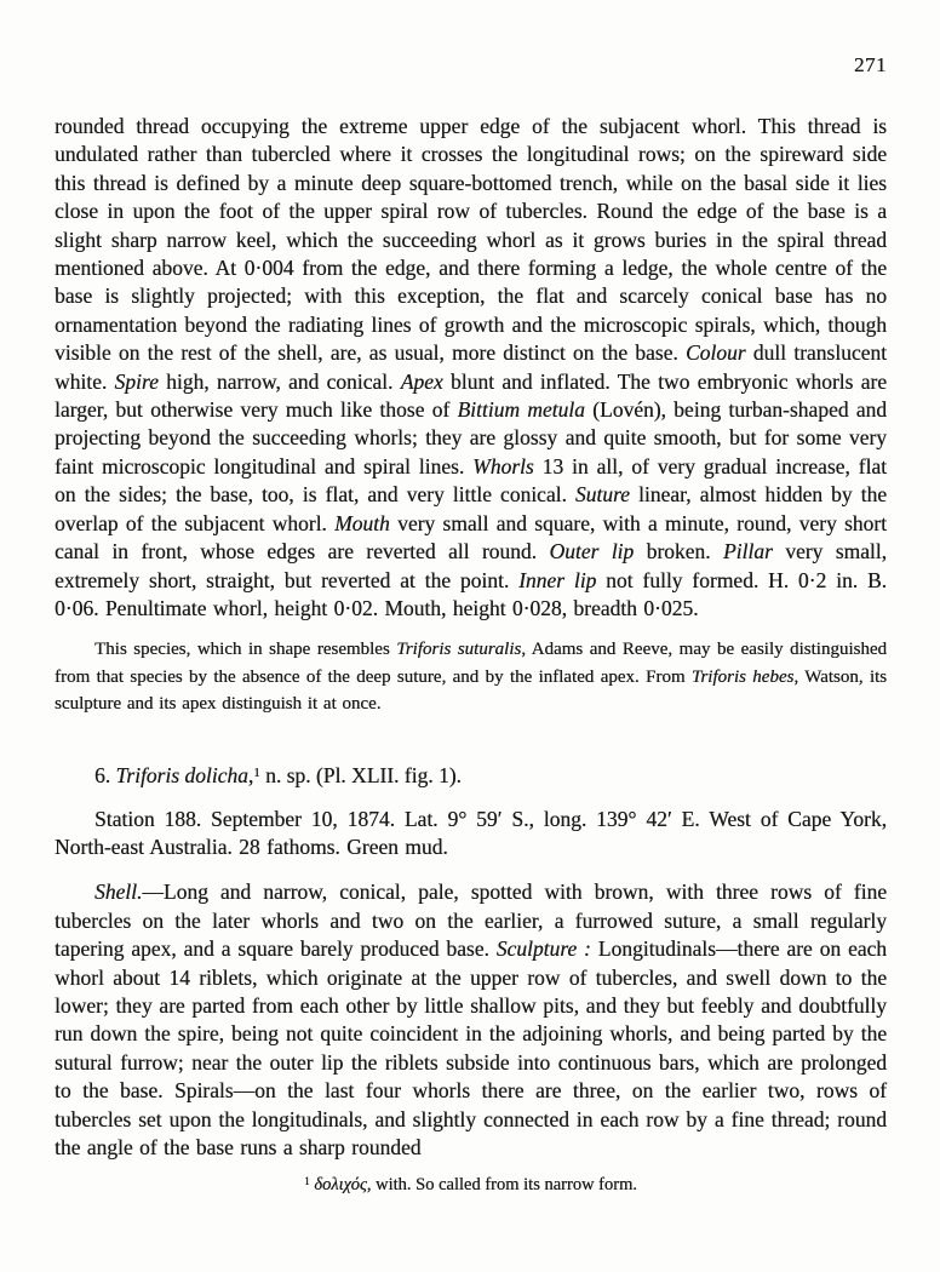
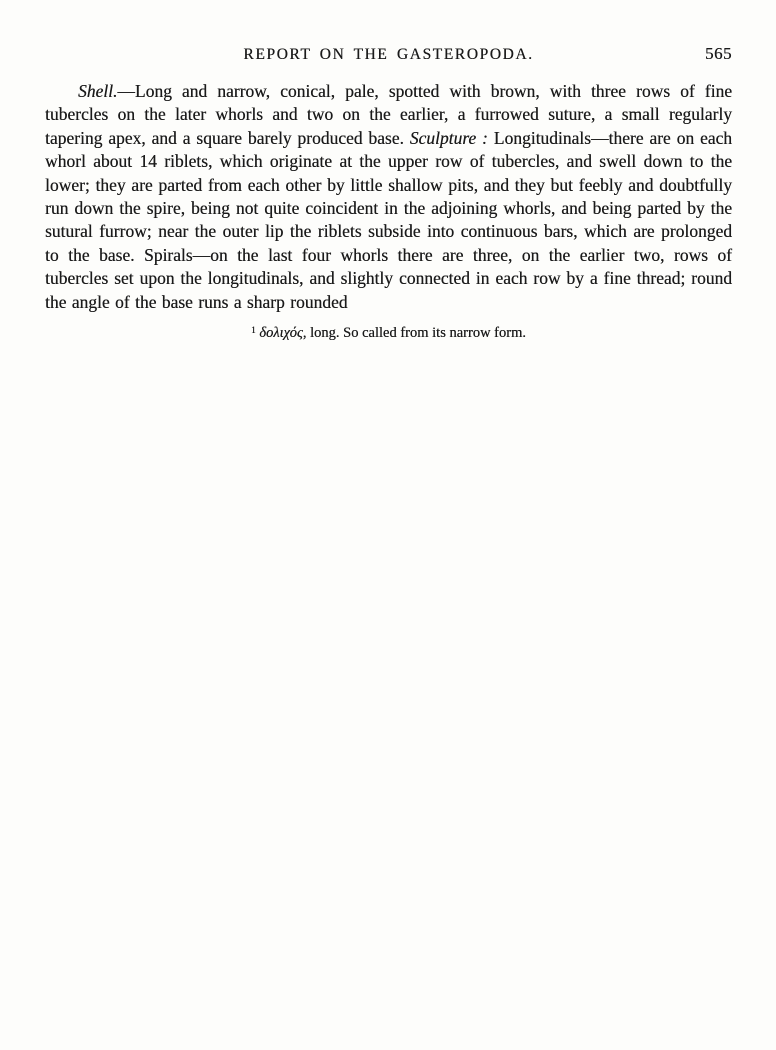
+ REPORT ON THE GASTEROPODA.
- 271
+ 565
- rounded thread occupying the extreme upper edge of the subjacent whorl. This thread is undulated rather than tubercled where it crosses the longitudinal rows; on the spireward side this thread is defined by a minute deep square-bottomed trench, while on the basal side it lies close in upon the foot of the upper spiral row of tubercles. Round the edge of the base is a slight sharp narrow keel, which the succeeding whorl as it grows buries in the spiral thread mentioned above. At 0·004 from the edge, and there forming a ledge, the whole centre of the base is slightly projected; with this exception, the flat and scarcely conical base has no ornamentation beyond the radiating lines of growth and the microscopic spirals, which, though visible on the rest of the shell, are, as usual, more distinct on the base. Colour dull translucent white. Spire high, narrow, and conical. Apex blunt and inflated. The two embryonic whorls are larger, but otherwise very much like those of Bittium metula (Lovén), being turban-shaped and projecting beyond the succeeding whorls; they are glossy and quite smooth, but for some very faint microscopic longitudinal and spiral lines. Whorls 13 in all, of very gradual increase, flat on the sides; the base, too, is flat, and very little conical. Suture linear, almost hidden by the overlap of the subjacent whorl. Mouth very small and square, with a minute, round, very short canal in front, whose edges are reverted all round. Outer lip broken. Pillar very small, extremely short, straight, but reverted at the point. Inner lip not fully formed. H. 0·2 in. B. 0·06. Penultimate whorl, height 0·02. Mouth, height 0·028, breadth 0·025.
- This species, which in shape resembles Triforis suturalis, Adams and Reeve, may be easily distinguished from that species by the absence of the deep suture, and by the inflated apex. From Triforis hebes, Watson, its sculpture and its apex distinguish it at once.
- 6. Triforis dolicha,1 n. sp. (Pl. XLII. fig. 1).
- Station 188. September 10, 1874. Lat. 9° 59′ S., long. 139° 42′ E. West of Cape York, North-east Australia. 28 fathoms. Green mud.
  Shell.—Long and narrow, conical, pale, spotted with brown, with three rows of fine tubercles on the later whorls and two on the earlier, a furrowed suture, a small regularly tapering apex, and a square barely produced base. Sculpture : Longitudinals—there are on each whorl about 14 riblets, which originate at the upper row of tubercles, and swell down to the lower; they are parted from each other by little shallow pits, and they but feebly and doubtfully run down the spire, being not quite coincident in the adjoining whorls, and being parted by the sutural furrow; near the outer lip the riblets subside into continuous bars, which are prolonged to the base. Spirals—on the last four whorls there are three, on the earlier two, rows of tubercles set upon the longitudinals, and slightly connected in each row by a fine thread; round the angle of the base runs a sharp rounded
- 1 δολιχός, with. So called from its narrow form.
+ 1 δολιχός, long. So called from its narrow form.
